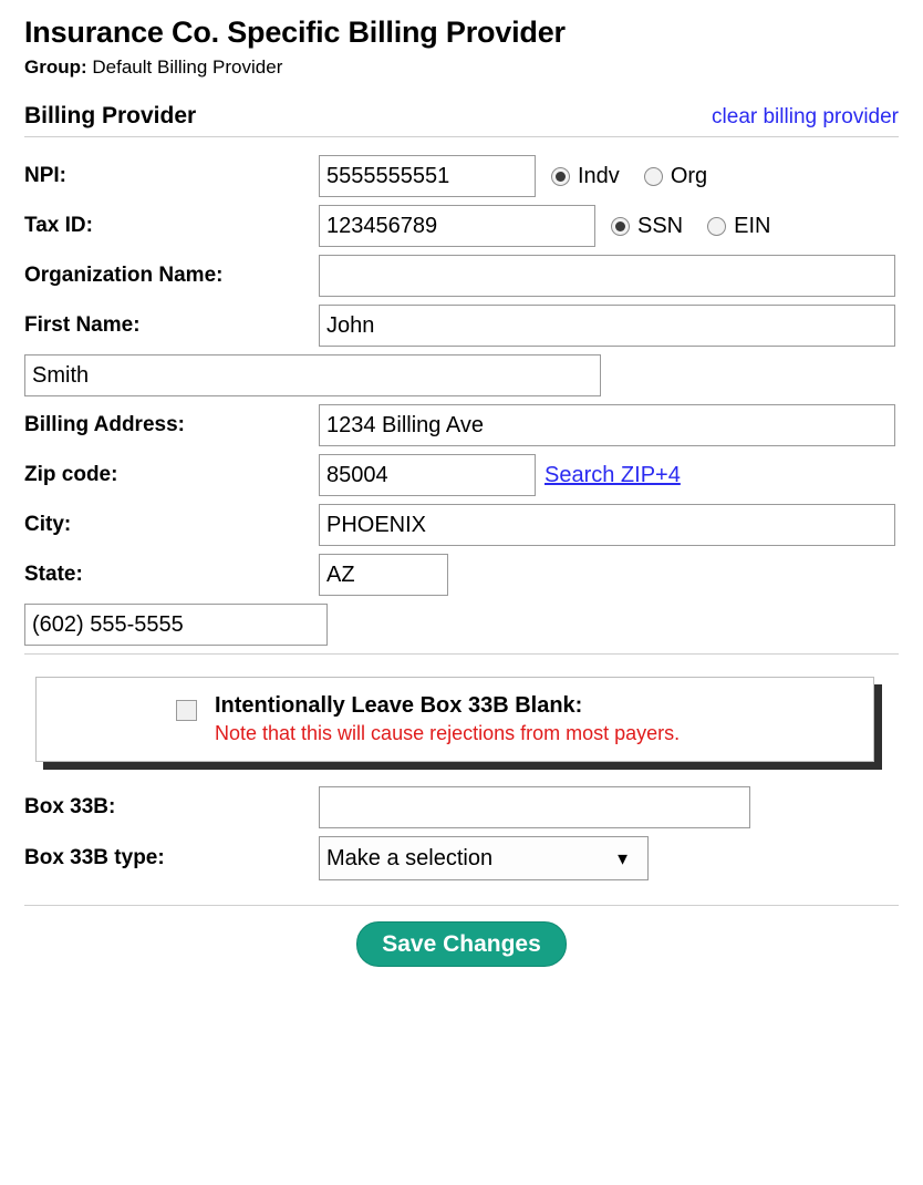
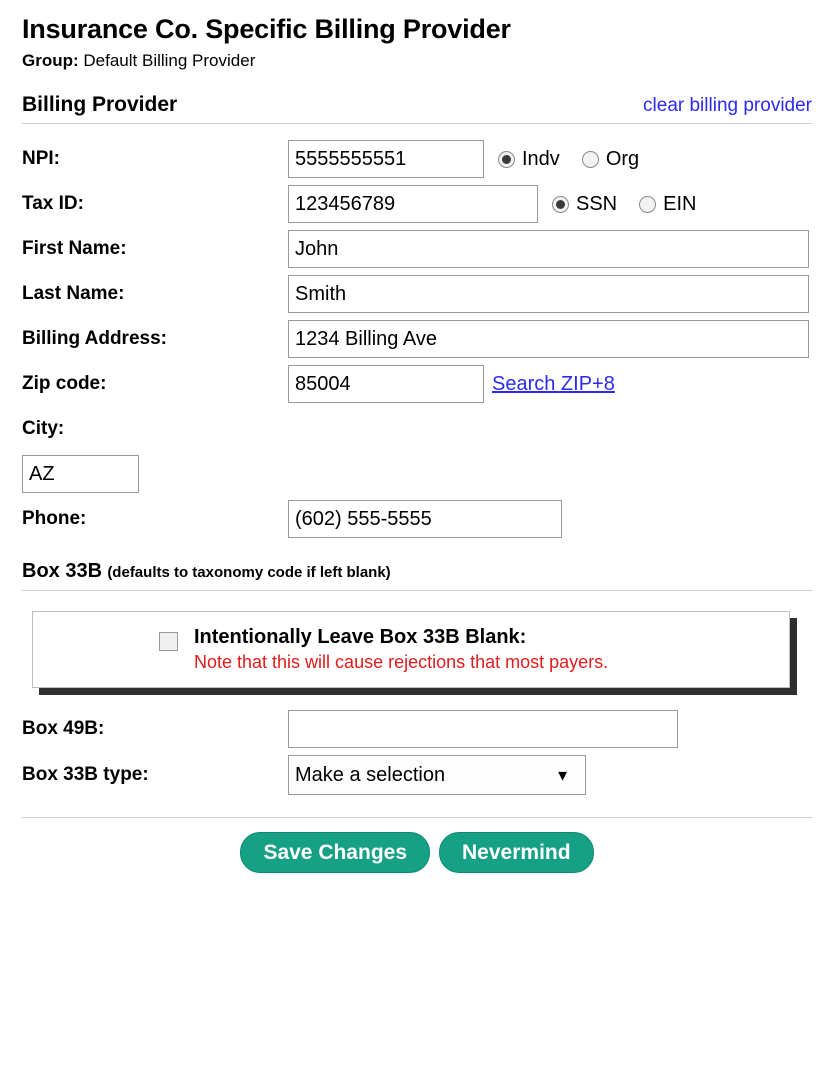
  Insurance Co. Specific Billing Provider
  Group: Default Billing Provider
  Billing Provider
  clear billing provider
  NPI:
  5555555551
  Indv
  Org
  Tax ID:
  123456789
  SSN
  EIN
- Organization Name:
  First Name:
  John
+ Last Name:
  Smith
  Billing Address:
  1234 Billing Ave
  Zip code:
  85004
- Search ZIP+4
+ Search ZIP+8
  City:
- PHOENIX
- State:
  AZ
+ Phone:
  (602) 555-5555
+ Box 33B (defaults to taxonomy code if left blank)
  Intentionally Leave Box 33B Blank:
- Note that this will cause rejections from most payers.
+ Note that this will cause rejections that most payers.
- Box 33B:
+ Box 49B:
  Box 33B type:
  Make a selection
  ▼
  Save Changes
+ Nevermind
